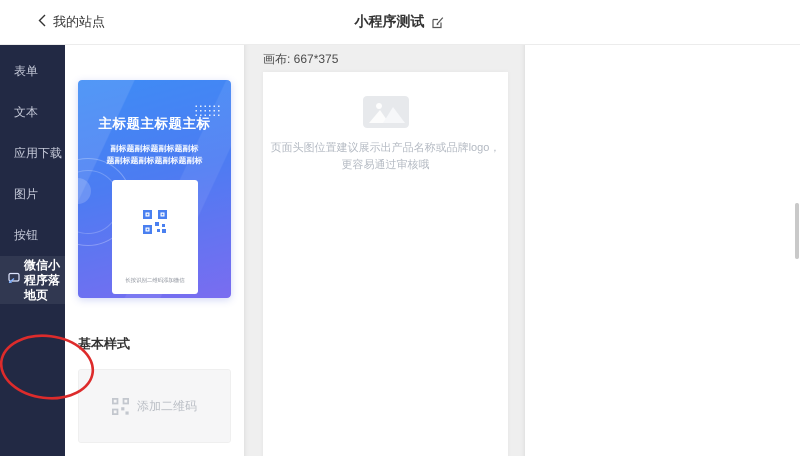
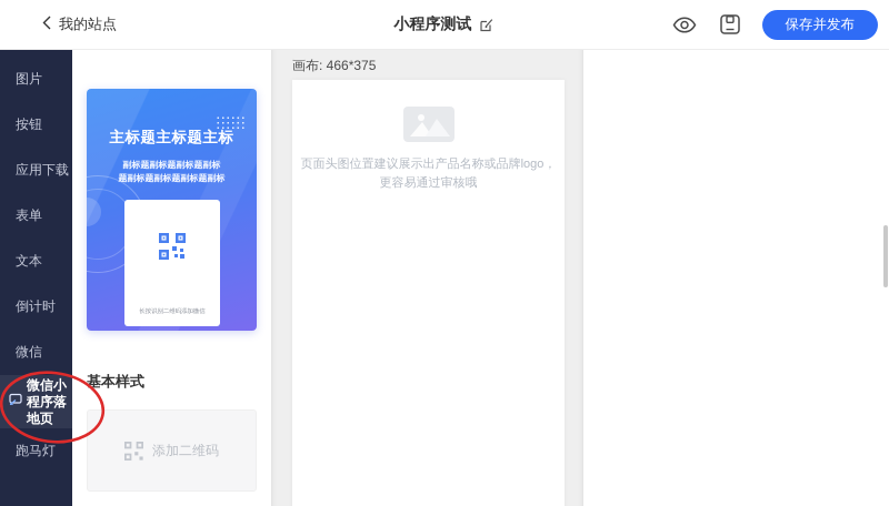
  我的站点
  小程序测试
+ 保存并发布
- 表单
+ 图片
- 文本
+ 按钮
  应用下载
- 图片
+ 表单
- 按钮
+ 文本
+ 倒计时
+ 微信
  微信小程序落地页
+ 跑马灯
  主标题主标题主标
  副标题副标题副标题副标
  题副标题副标题副标题副标
  基本样式
  添加二维码
- 画布: 667*375
+ 画布: 466*375
  页面头图位置建议展示出产品名称或品牌logo，
  更容易通过审核哦
